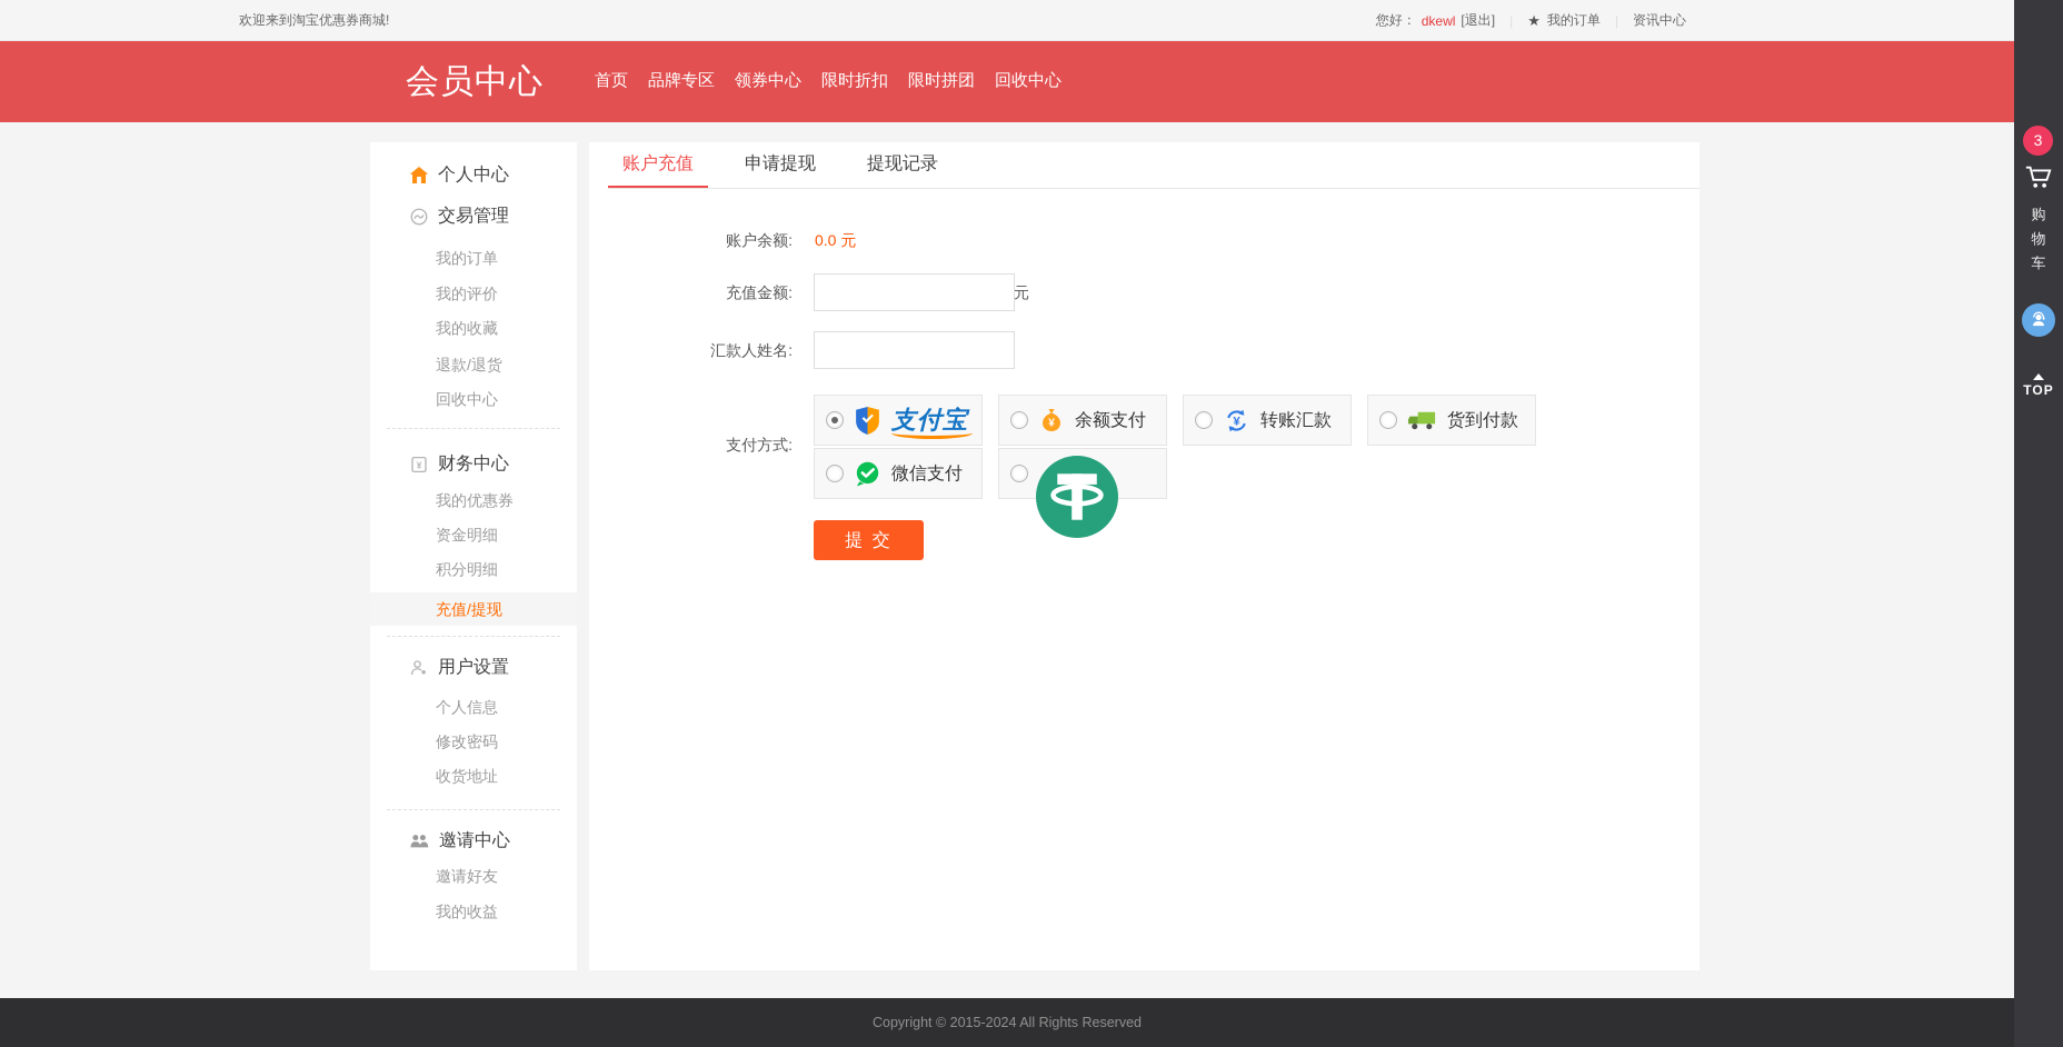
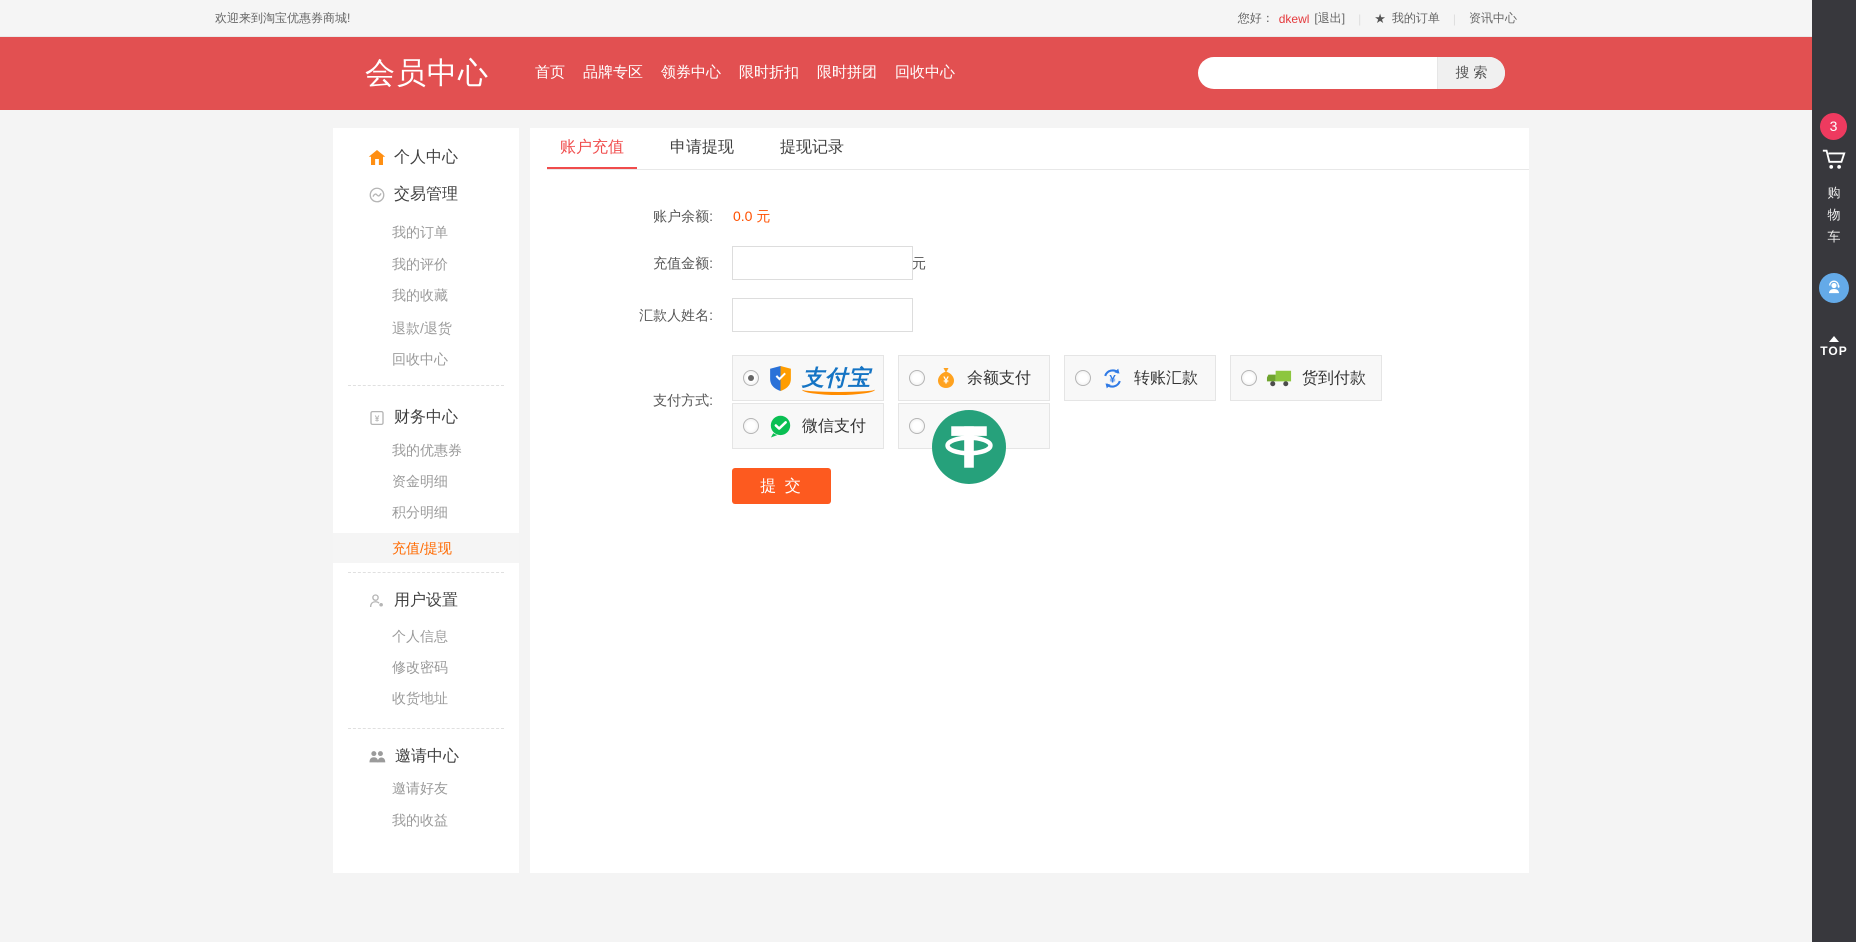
  欢迎来到淘宝优惠券商城!
  您好：
  dkewl
  [退出]
  ★
  我的订单
  资讯中心
  会员中心
  首页
  品牌专区
  领券中心
  限时折扣
  限时拼团
  回收中心
+ 搜 索
  个人中心
  交易管理
  我的订单
  我的评价
  我的收藏
  退款/退货
  回收中心
  ¥
  财务中心
  我的优惠券
  资金明细
  积分明细
  充值/提现
  用户设置
  个人信息
  修改密码
  收货地址
  邀请中心
  邀请好友
  我的收益
  账户充值
  申请提现
  提现记录
  账户余额:
  0.0 元
  充值金额:
  元
  汇款人姓名:
  支付方式:
  支付宝
  ¥
  余额支付
  ¥
  转账汇款
  货到付款
  微信支付
  提 交
- Copyright © 2015-2024 All Rights Reserved
  3
  购
  物
  车
  TOP
